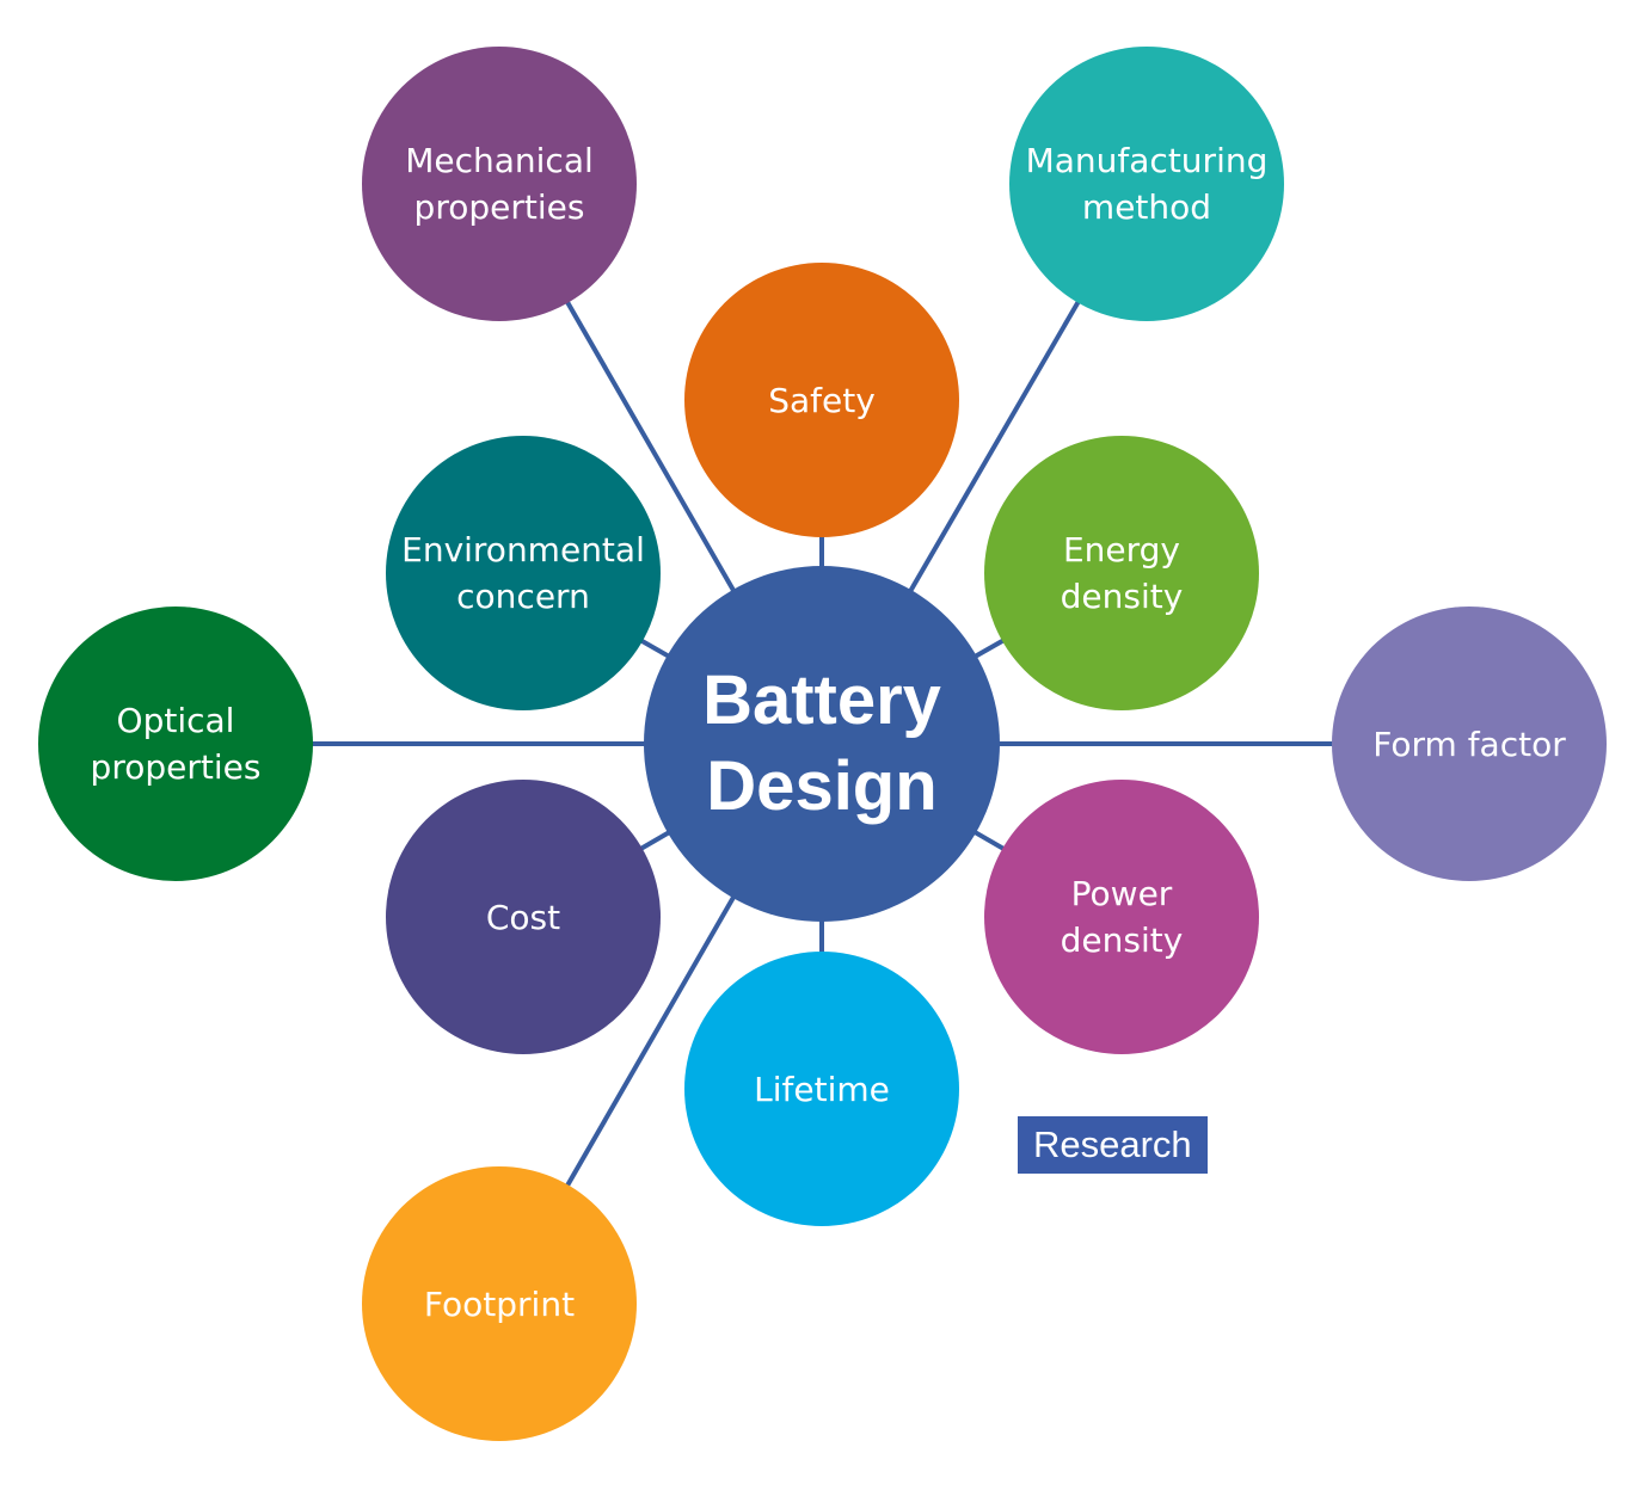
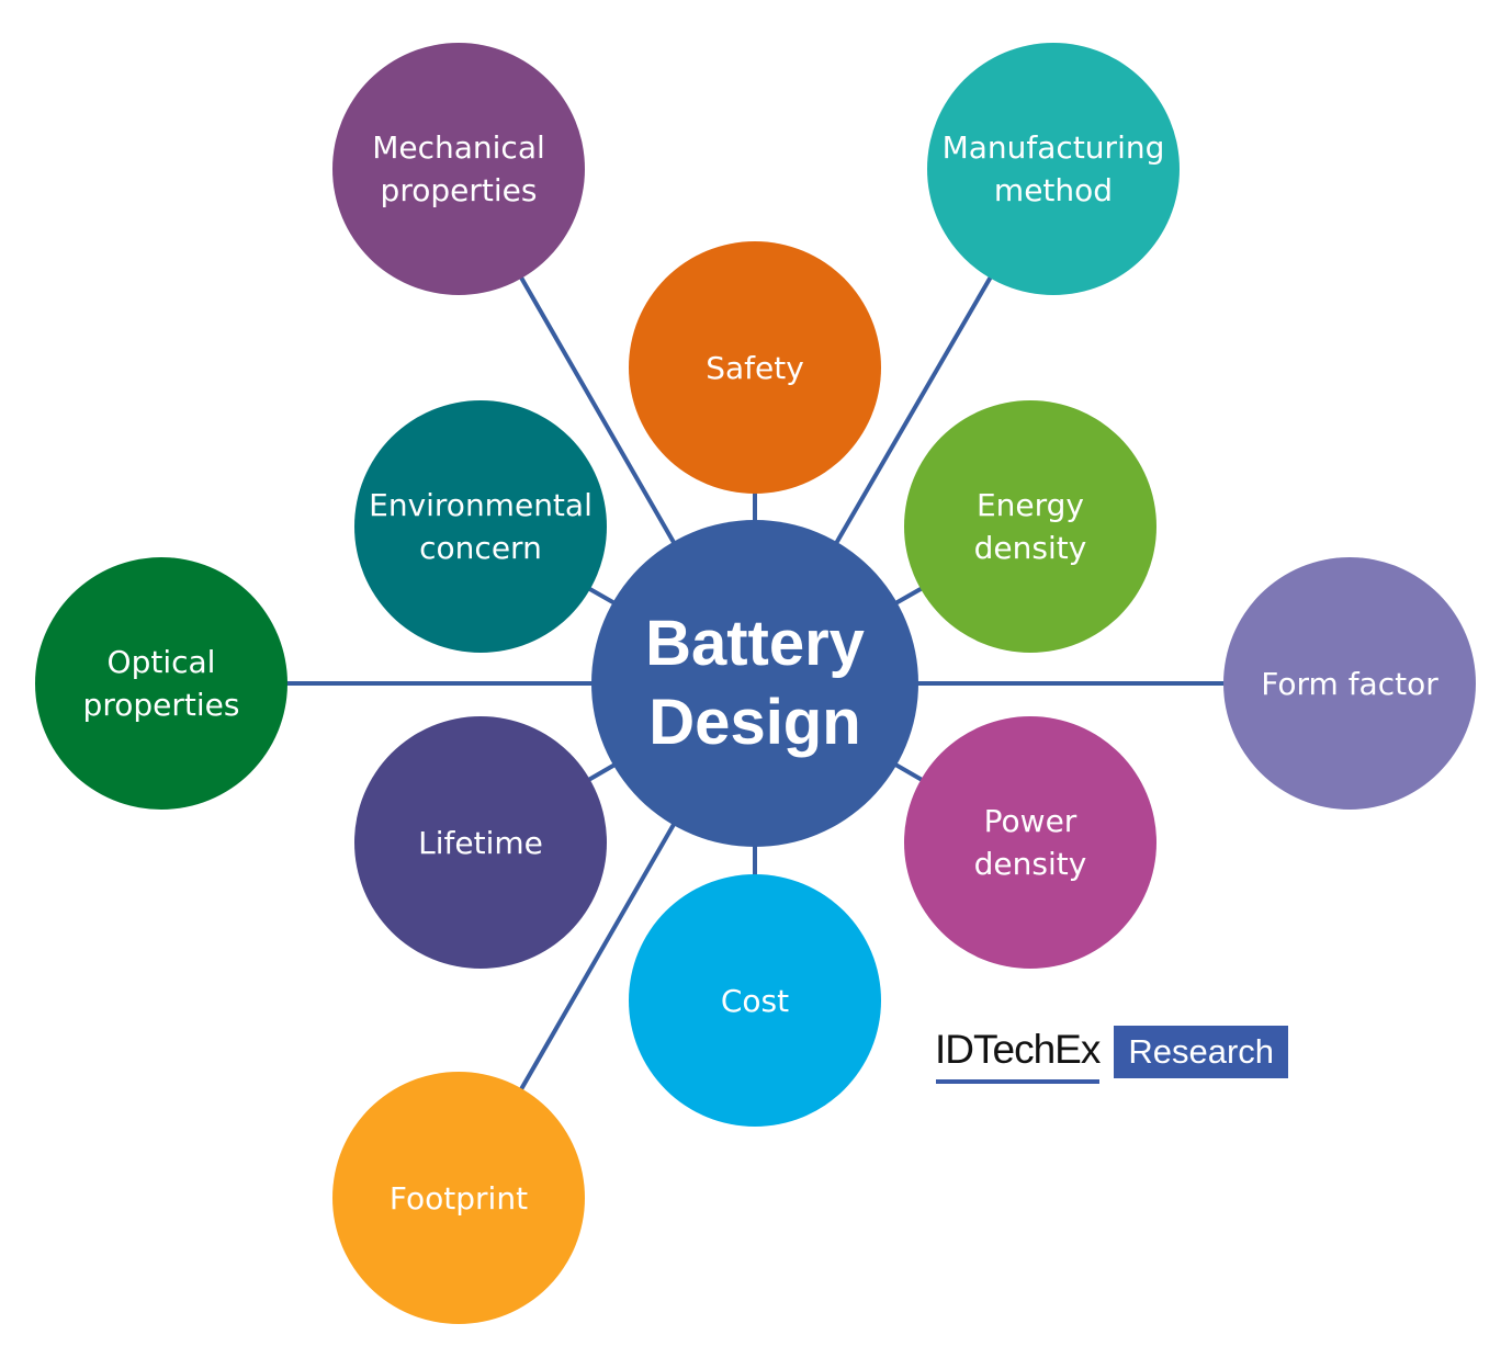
  Mechanical
  properties
  Manufacturing
  method
  Safety
  Environmental
  concern
  Energy
  density
  Optical
  properties
  Form factor
- Cost
+ Lifetime
  Power
  density
- Lifetime
+ Cost
  Footprint
  Battery
  Design
+ IDTechEx
  Research
